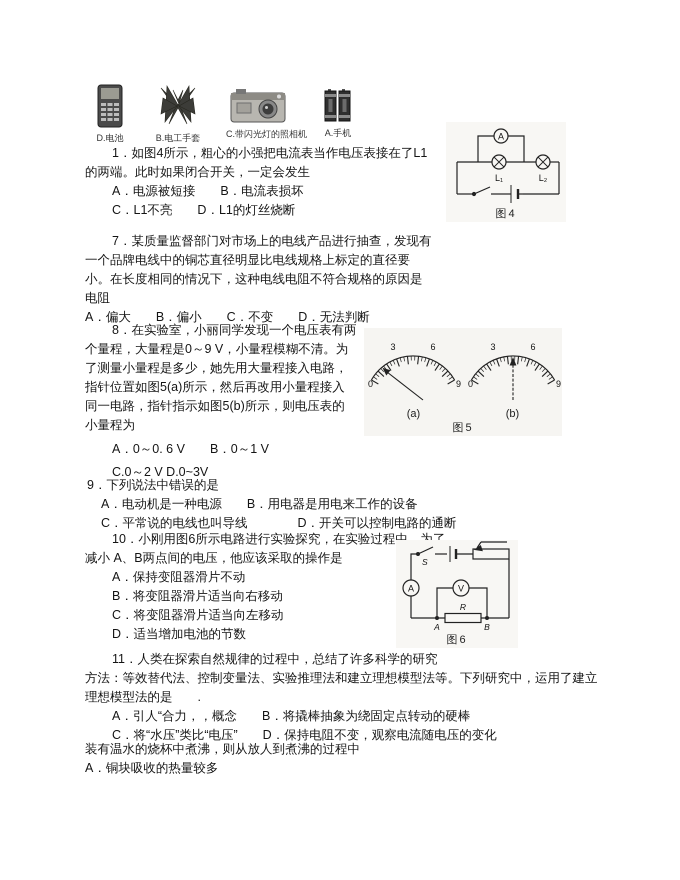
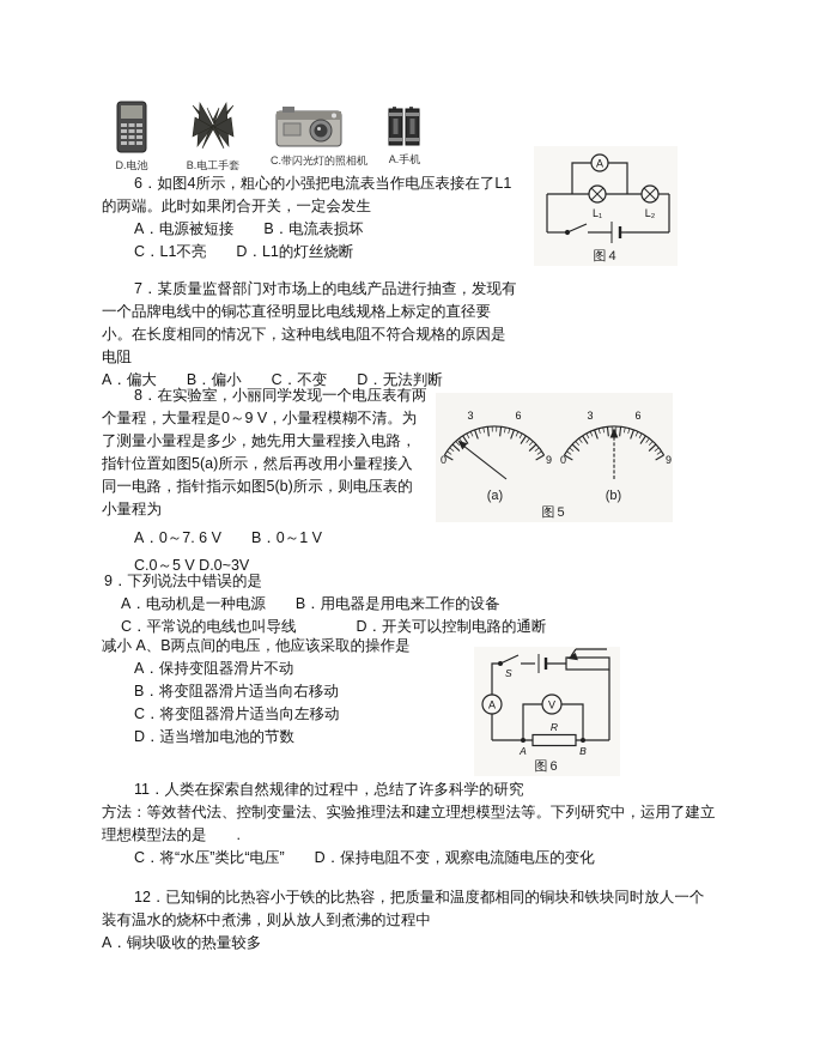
  D.电池
  B.电工手套
  C.带闪光灯的照相机
  A.手机
- 1．如图4所示，粗心的小强把电流表当作电压表接在了L1
+ 6．如图4所示，粗心的小强把电流表当作电压表接在了L1
  的两端。此时如果闭合开关，一定会发生
  A．电源被短接 B．电流表损坏
  C．L1不亮 D．L1的灯丝烧断
  A
  L₁
  L₂
  图4
  7．某质量监督部门对市场上的电线产品进行抽查，发现有
  一个品牌电线中的铜芯直径明显比电线规格上标定的直径要
  小。在长度相同的情况下，这种电线电阻不符合规格的原因是
  电阻
  A．偏大 B．偏小 C．不变 D．无法判断
  8．在实验室，小丽同学发现一个电压表有两
  个量程，大量程是0～9 V，小量程模糊不清。为
  了测量小量程是多少，她先用大量程接入电路，
  指针位置如图5(a)所示，然后再改用小量程接入
  同一电路，指针指示如图5(b)所示，则电压表的
  小量程为
- A．0～0. 6 V B．0～1 V
+ A．0～7. 6 V B．0～1 V
- C.0～2 V D.0~3V
+ C.0～5 V D.0~3V
  0
  3
  6
  9
  0
  3
  6
  9
  (a)
  (b)
  图5
  9．下列说法中错误的是
  A．电动机是一种电源 B．用电器是用电来工作的设备
  C．平常说的电线也叫导线 D．开关可以控制电路的通断
- 10．小刚用图6所示电路进行实验探究，在实验过程中，为了
  减小 A、B两点间的电压，他应该采取的操作是
  A．保持变阻器滑片不动
  B．将变阻器滑片适当向右移动
  C．将变阻器滑片适当向左移动
  D．适当增加电池的节数
  S
  A
  V
  R
  A
  B
  图6
  11．人类在探索自然规律的过程中，总结了许多科学的研究
  方法：等效替代法、控制变量法、实验推理法和建立理想模型法等。下列研究中，运用了建立
  理想模型法的是 .
- A．引人“合力，，概念 B．将撬棒抽象为绕固定点转动的硬棒
  C．将“水压”类比“电压” D．保持电阻不变，观察电流随电压的变化
+ 12．已知铜的比热容小于铁的比热容，把质量和温度都相同的铜块和铁块同时放人一个
  装有温水的烧杯中煮沸，则从放人到煮沸的过程中
  A．铜块吸收的热量较多
